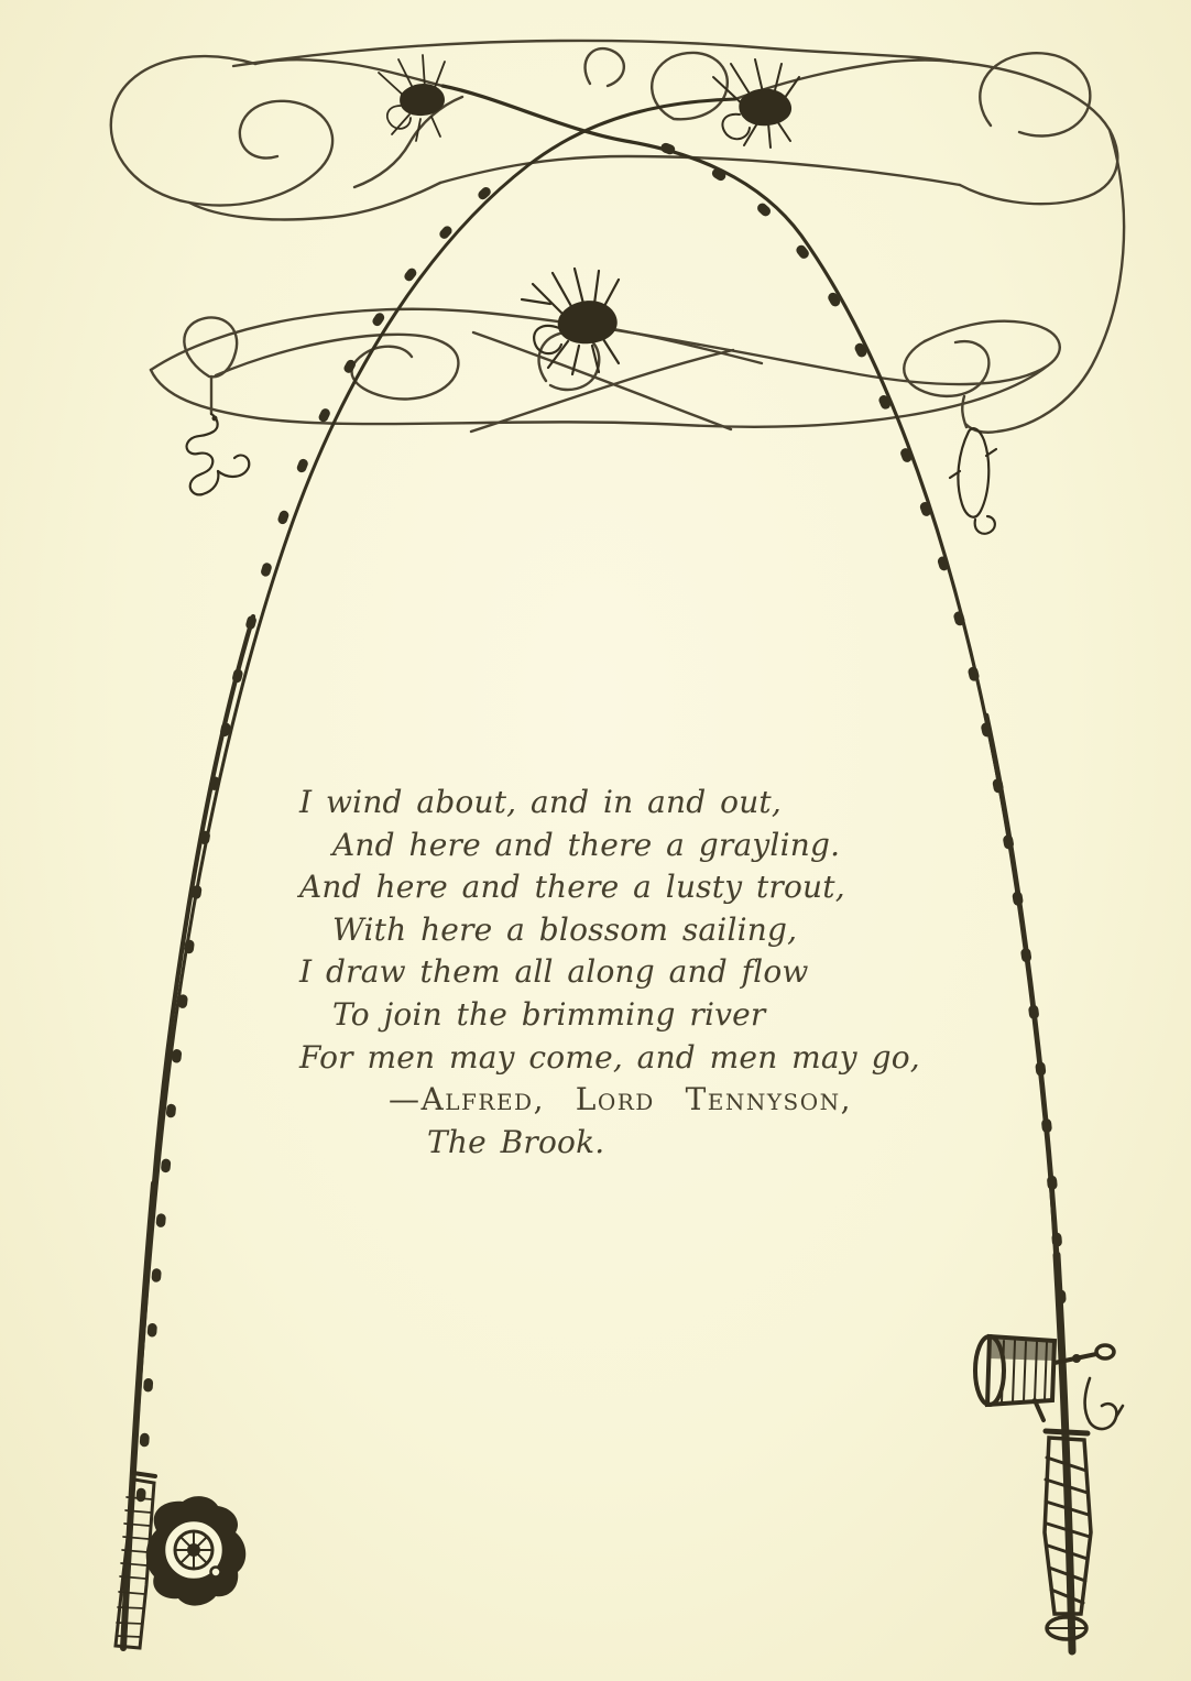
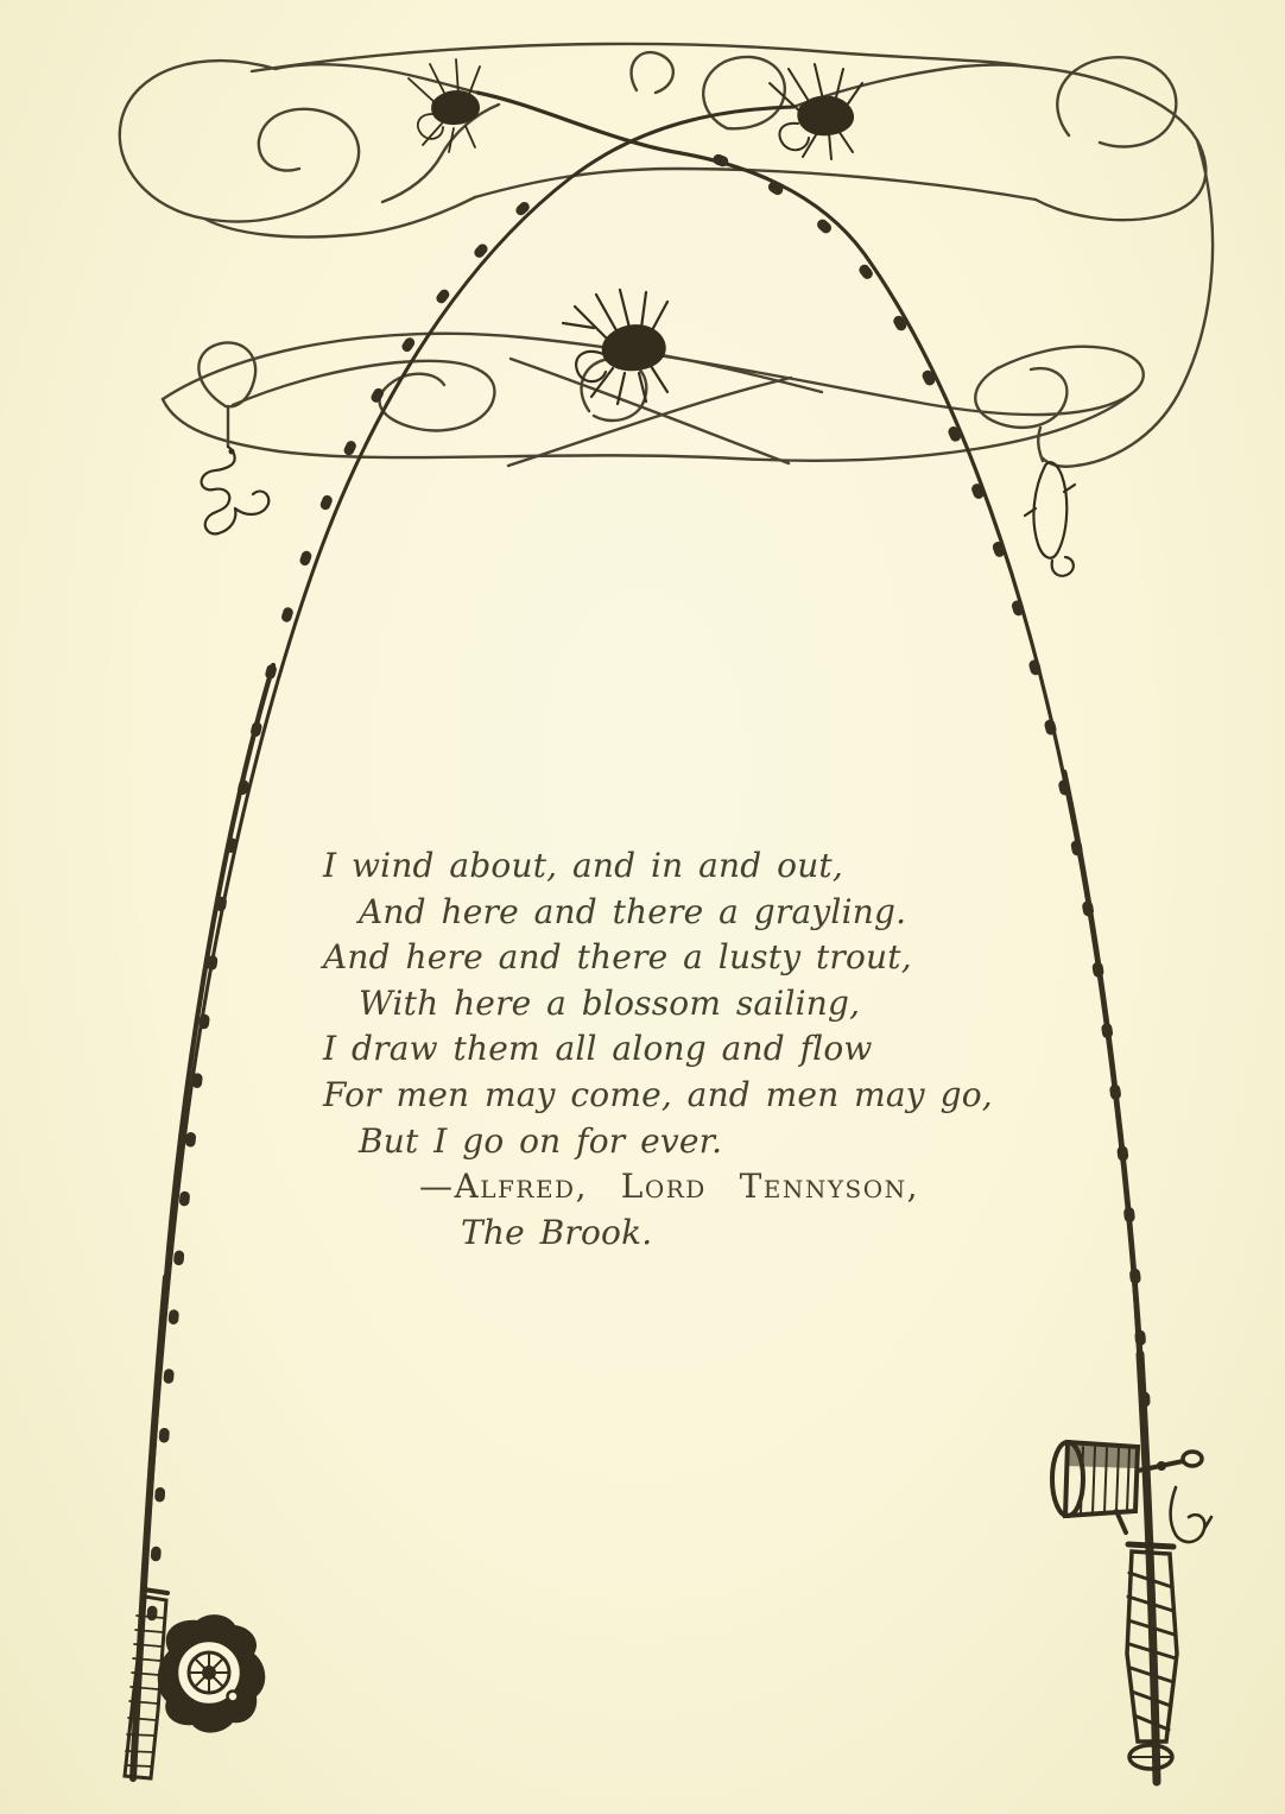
  I wind about, and in and out,
  And here and there a grayling.
  And here and there a lusty trout,
  With here a blossom sailing,
  I draw them all along and flow
- To join the brimming river
  For men may come, and men may go,
+ But I go on for ever.
  —Alfred, Lord Tennyson,
  The Brook.
